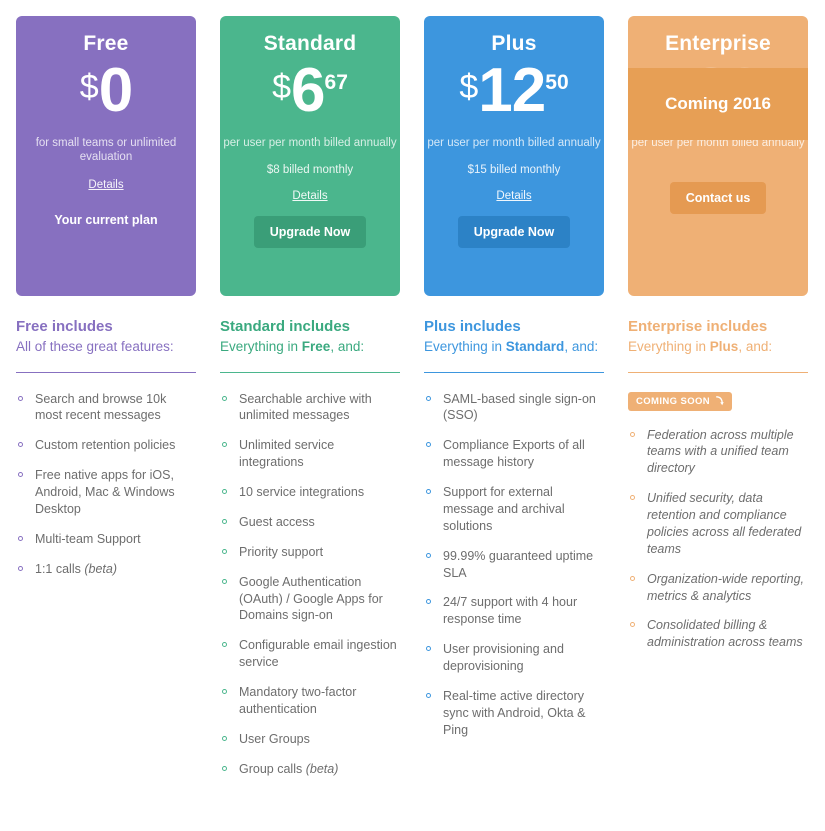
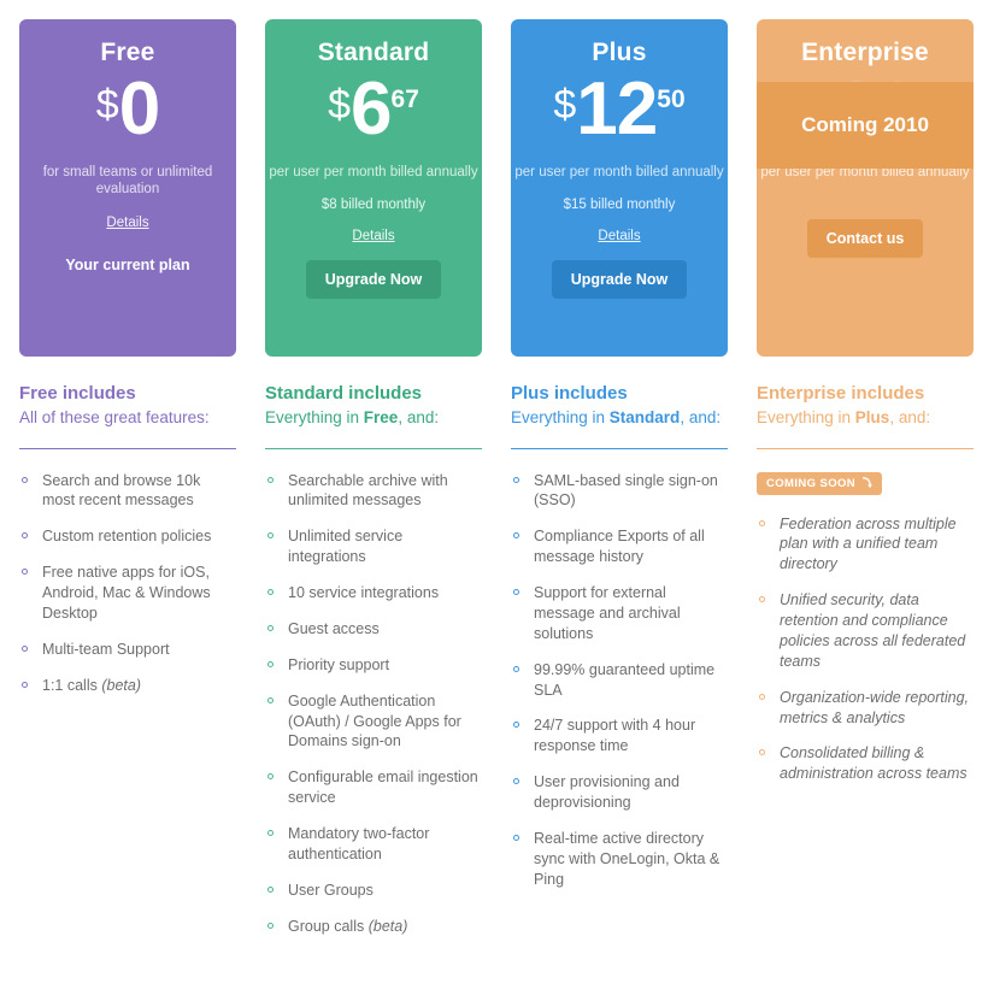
  Free
  $
  0
  for small teams or unlimited evaluation
  Details
  Your current plan
  Standard
  $
  6
  67
  per user per month billed annually
  $8 billed monthly
  Details
  Upgrade Now
  Plus
  $
  12
  50
  per user per month billed annually
  $15 billed monthly
  Details
  Upgrade Now
- Coming 2016
+ Coming 2010
  Enterprise
  per user per month billed annually
  Contact us
  Free includes
  All of these great features:
  Search and browse 10k most recent messages
  Custom retention policies
  Free native apps for iOS, Android, Mac & Windows Desktop
  Multi-team Support
  1:1 calls (beta)
  Standard includes
  Everything in Free, and:
  Searchable archive with unlimited messages
  Unlimited service integrations
  10 service integrations
  Guest access
  Priority support
  Google Authentication (OAuth) / Google Apps for Domains sign-on
  Configurable email ingestion service
  Mandatory two-factor authentication
  User Groups
  Group calls (beta)
  Plus includes
  Everything in Standard, and:
  SAML-based single sign-on (SSO)
  Compliance Exports of all message history
  Support for external message and archival solutions
  99.99% guaranteed uptime SLA
  24/7 support with 4 hour response time
  User provisioning and deprovisioning
- Real-time active directory sync with Android, Okta & Ping
+ Real-time active directory sync with OneLogin, Okta & Ping
  Enterprise includes
  Everything in Plus, and:
  COMING SOON
- Federation across multiple teams with a unified team directory
+ Federation across multiple plan with a unified team directory
  Unified security, data retention and compliance policies across all federated teams
  Organization-wide reporting, metrics & analytics
  Consolidated billing & administration across teams
